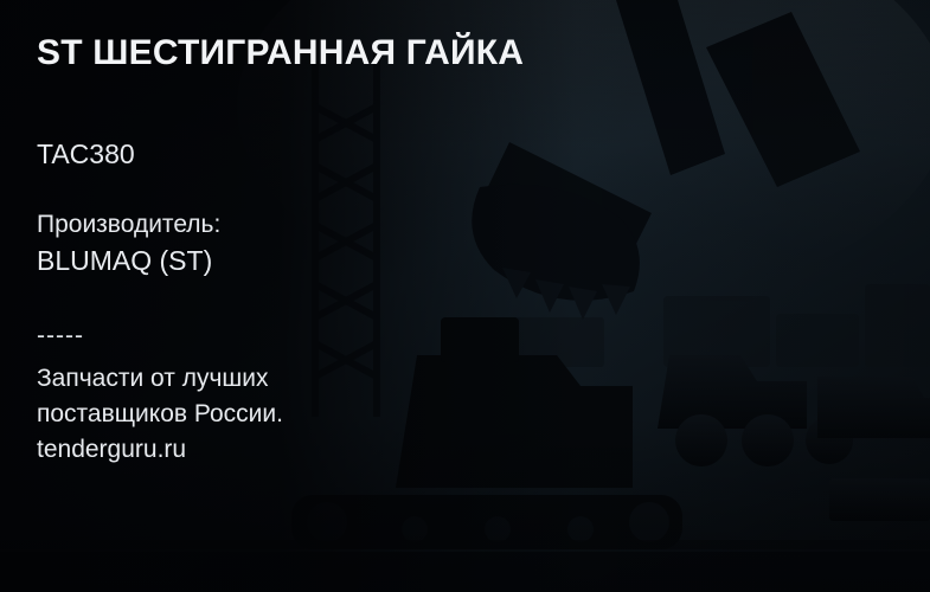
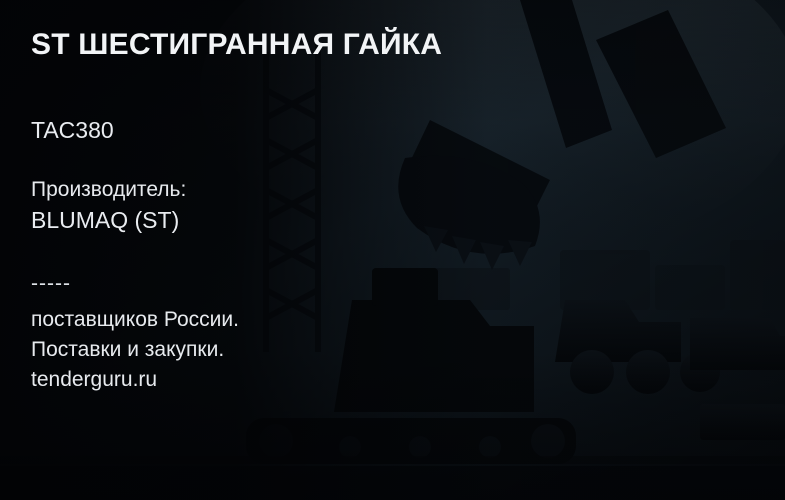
  ST ШЕСТИГРАННАЯ ГАЙКА
  TAC380
  Производитель:
  BLUMAQ (ST)
  -----
- Запчасти от лучших
  поставщиков России.
+ Поставки и закупки.
  tenderguru.ru
